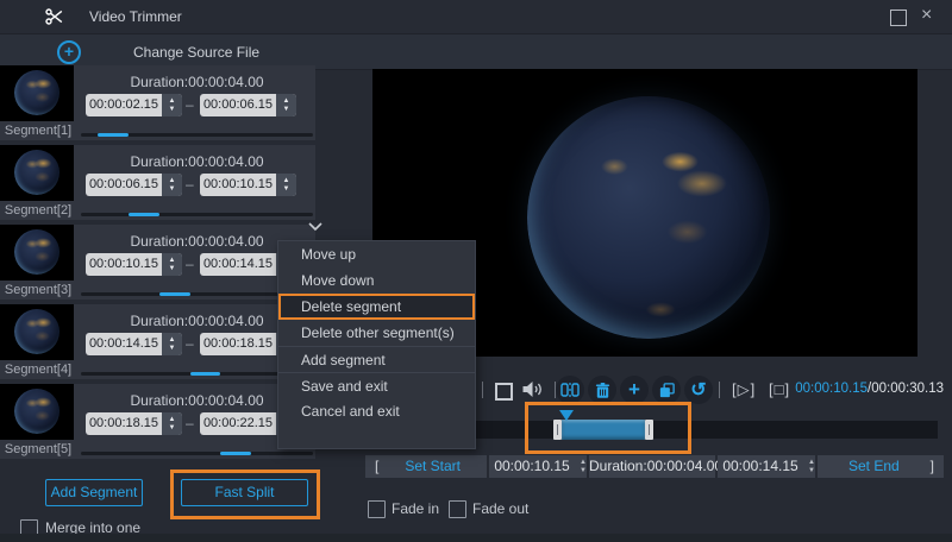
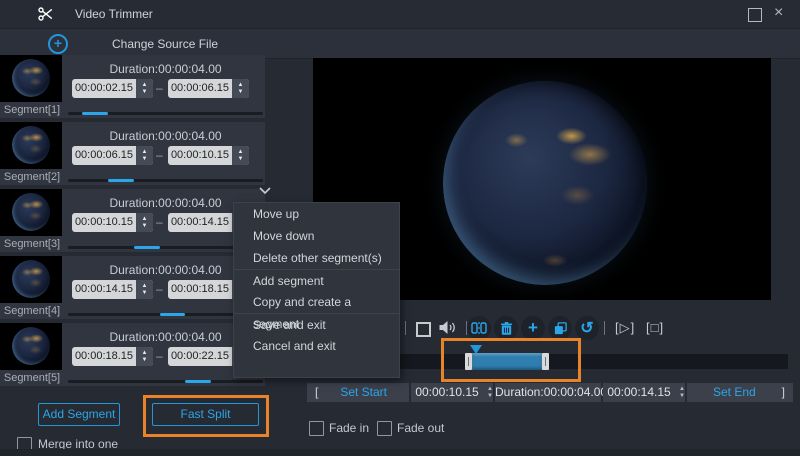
  Video Trimmer
  ×
  +
  Change Source File
  Segment[1]
  Duration:00:00:04.00
  00:00:02.15
  –
  00:00:06.15
  Segment[2]
  Duration:00:00:04.00
  00:00:06.15
  –
  00:00:10.15
  Segment[3]
  Duration:00:00:04.00
  00:00:10.15
  –
  00:00:14.15
  Segment[4]
  Duration:00:00:04.00
  00:00:14.15
  –
  00:00:18.15
  Segment[5]
  Duration:00:00:04.00
  00:00:18.15
  –
  00:00:22.15
  Add Segment
  Fast Split
  Merge into one
  +
  ↺
  [▷]
  [□]
- 00:00:10.15/00:00:30.13
  [
  Set Start
  00:00:10.15
  Duration:00:00:04.0
  00:00:14.15
  Set End
  ]
  Fade in
  Fade out
  Move up
  Move down
- Delete segment
  Delete other segment(s)
  Add segment
+ Copy and create a segment
  Save and exit
  Cancel and exit
